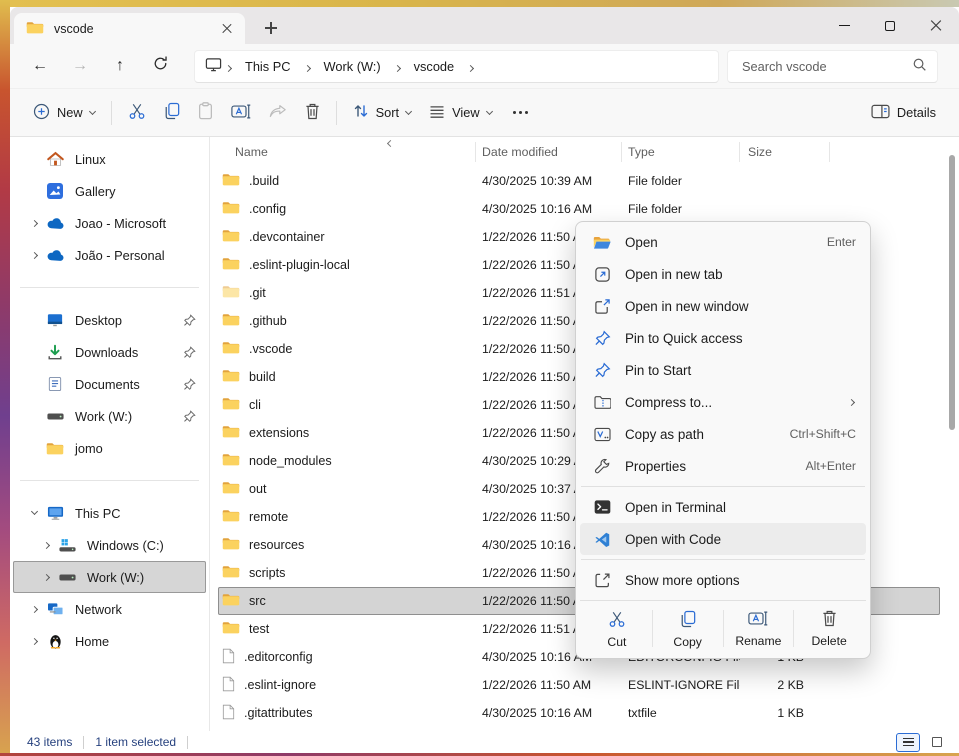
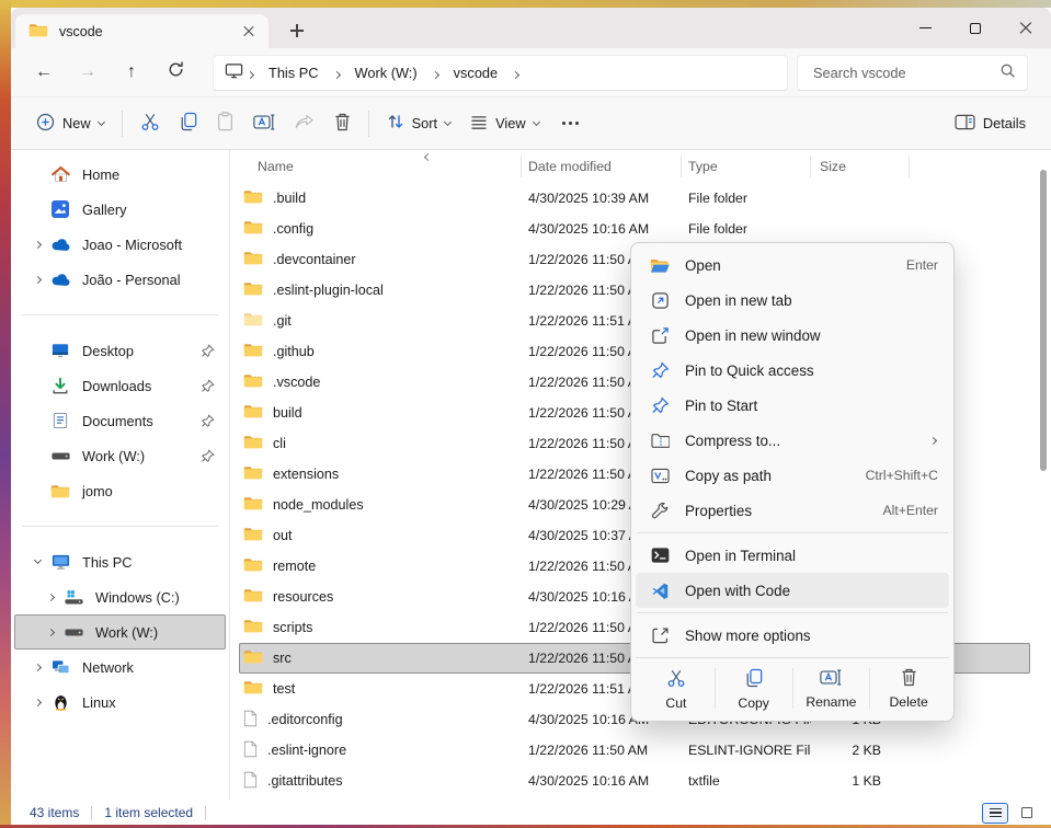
  vscode
  ←
  →
  ↑
  This PC Work (W:) vscode
  Search vscode
  New
  Sort
  View
  Details
- Linux
+ Home
  Gallery
  Joao - Microsoft
  João - Personal
  Desktop
  Downloads
  Documents
  Work (W:)
  jomo
  This PC
  Windows (C:)
  Work (W:)
  Network
- Home
+ Linux
  Name
  Date modified
  Type
  Size
  .build
  4/30/2025 10:39 AM
  File folder
  .config
  4/30/2025 10:16 AM
  File folder
  .devcontainer
  1/22/2026 11:50
  .eslint-plugin-local
  1/22/2026 11:50
  .git
  1/22/2026 11:51
  .github
  1/22/2026 11:50
  .vscode
  1/22/2026 11:50
  build
  1/22/2026 11:50
  cli
  1/22/2026 11:50
  extensions
  1/22/2026 11:50
  node_modules
  4/30/2025 10:29
  out
  4/30/2025 10:37
  remote
  1/22/2026 11:50
  resources
  4/30/2025 10:16
  scripts
  1/22/2026 11:50
  src
  1/22/2026 11:50
  test
  1/22/2026 11:51
  .editorconfig
  4/30/2025 10:16
  .eslint-ignore
  1/22/2026 11:50 AM
  ESLINT-IGNORE Fil
  2 KB
  .gitattributes
  4/30/2025 10:16 AM
  txtfile
  1 KB
  43 items
  1 item selected
  Open
  Enter
  Open in new tab
  Open in new window
  Pin to Quick access
  Pin to Start
  Compress to...
  Copy as path
  Ctrl+Shift+C
  Properties
  Alt+Enter
  Open in Terminal
  Open with Code
  Show more options
  Cut
  Copy
  Rename
  Delete
